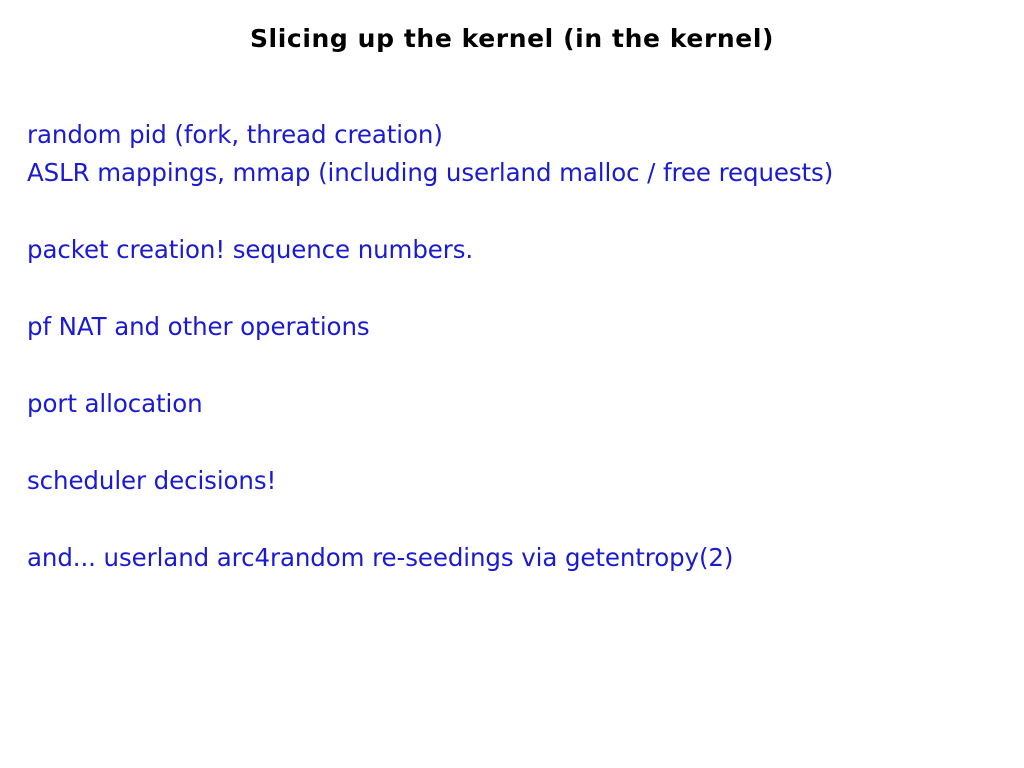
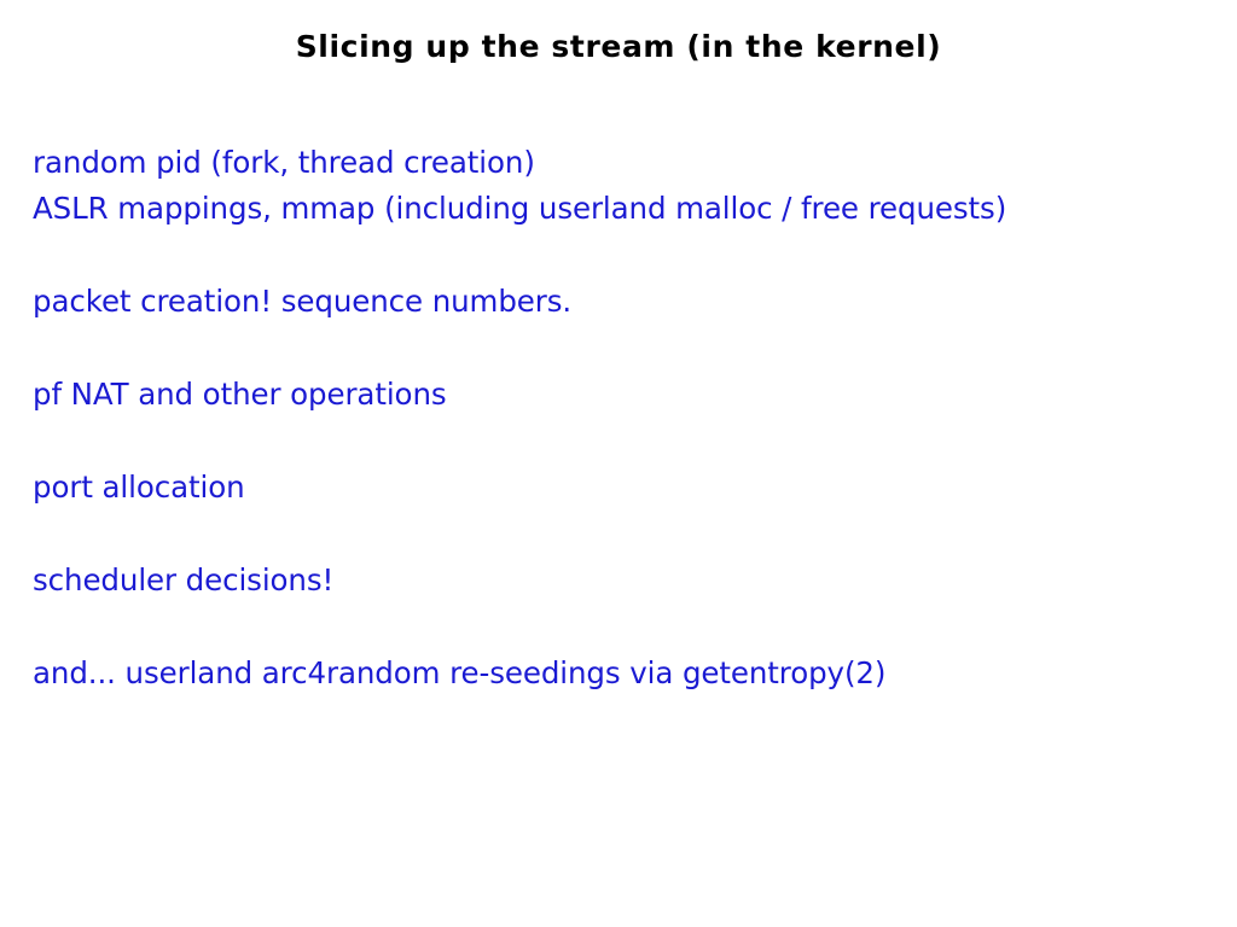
- Slicing up the kernel (in the kernel)
+ Slicing up the stream (in the kernel)
  random pid (fork, thread creation)
  ASLR mappings, mmap (including userland malloc / free requests)
  packet creation! sequence numbers.
  pf NAT and other operations
  port allocation
  scheduler decisions!
  and... userland arc4random re-seedings via getentropy(2)
